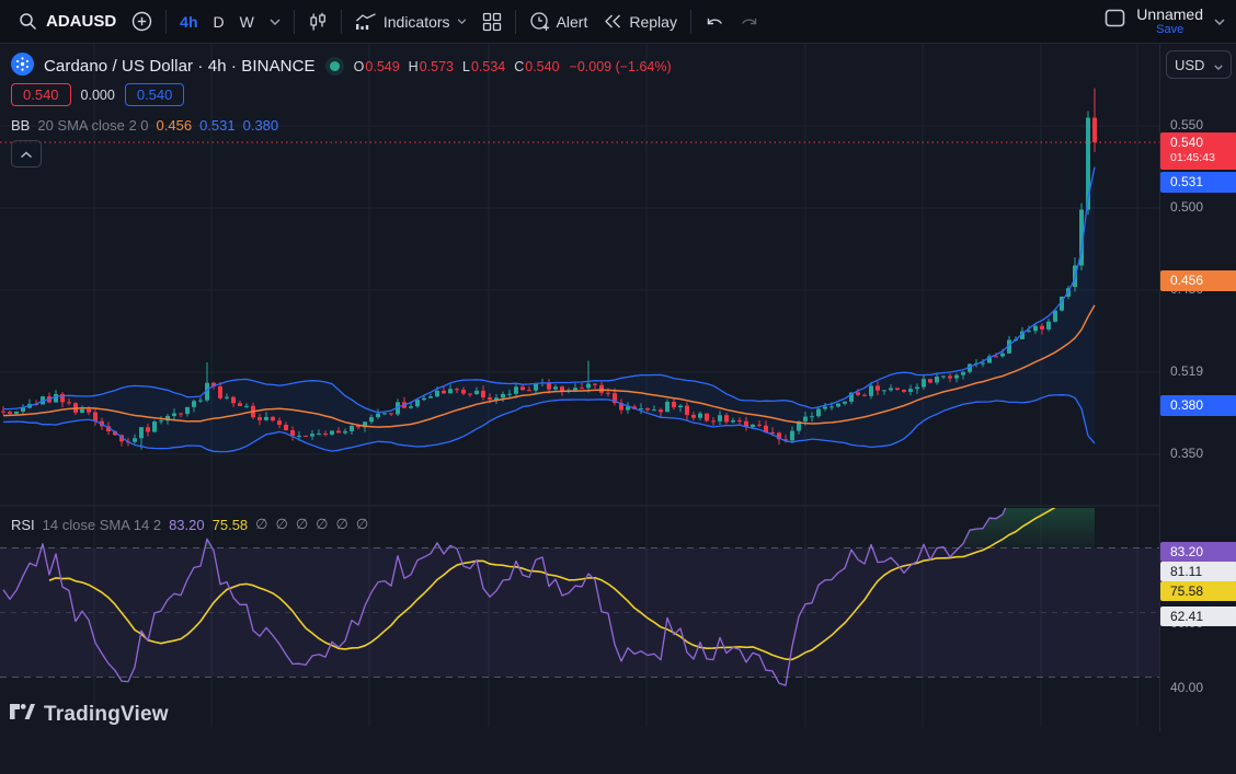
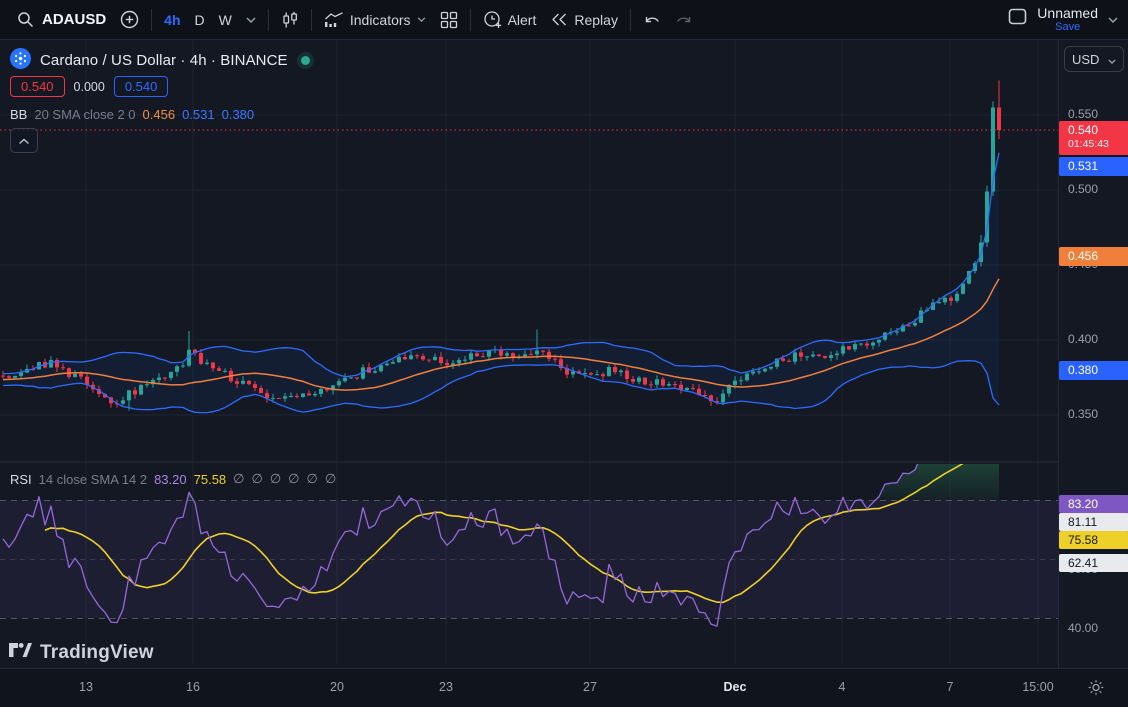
  ADAUSD
  4h
  D
  W
  Indicators
  Alert
  Replay
  Unnamed
  Save
  Cardano / US Dollar · 4h · BINANCE
- O0.549
- H0.573
- L0.534
- C0.540
- −0.009 (−1.64%)
  0.540
  0.000
  0.540
  BB
  20 SMA close 2 0
  0.456
  0.531
  0.380
  RSI
  14 close SMA 14 2
  83.20
  75.58
  ∅
  ∅
  ∅
  ∅
  ∅
  ∅
  USD
  0.550
  0.500
- 0.519
+ 0.400
  0.350
  0.540
  01:45:43
  0.531
  0.456
  0.380
  40.00
  83.20
  81.11
  75.58
  62.41
+ 13
+ 16
+ 20
+ 23
+ 27
+ Dec
+ 4
+ 7
+ 15:00
  TradingView
